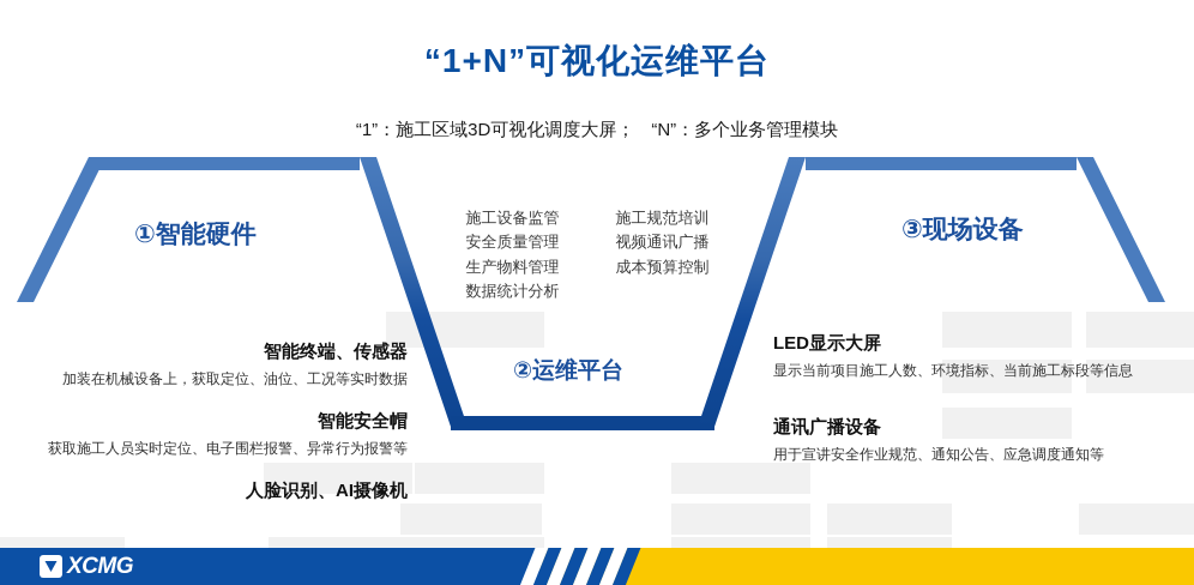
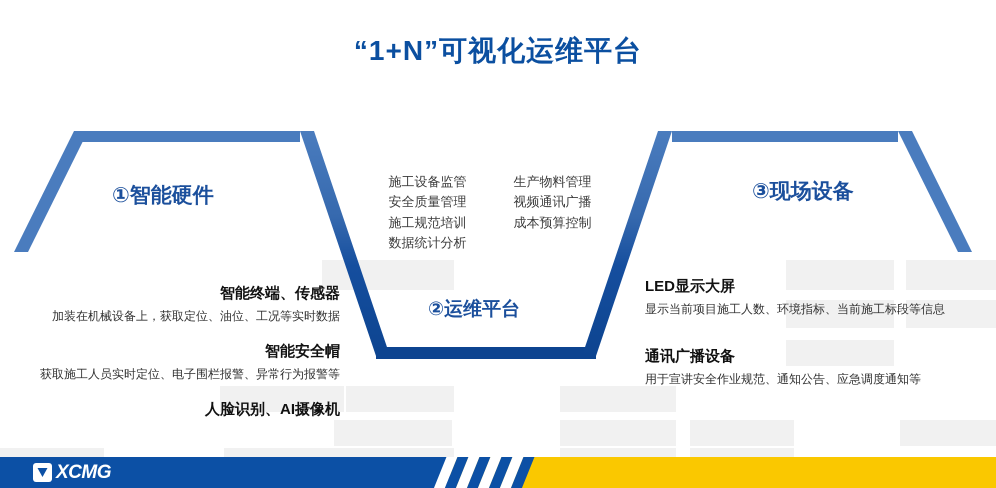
  “1+N”可视化运维平台
- “1”：施工区域3D可视化调度大屏； “N”：多个业务管理模块
  ①智能硬件
  ③现场设备
  ②运维平台
  施工设备监管
- 施工规范培训
+ 生产物料管理
  安全质量管理
  视频通讯广播
- 生产物料管理
+ 施工规范培训
  成本预算控制
  数据统计分析
  智能终端、传感器
  加装在机械设备上，获取定位、油位、工况等实时数据
  智能安全帽
  获取施工人员实时定位、电子围栏报警、异常行为报警等
  人脸识别、AI摄像机
  LED显示大屏
  显示当前项目施工人数、环境指标、当前施工标段等信息
  通讯广播设备
  用于宣讲安全作业规范、通知公告、应急调度通知等
  XCMG
